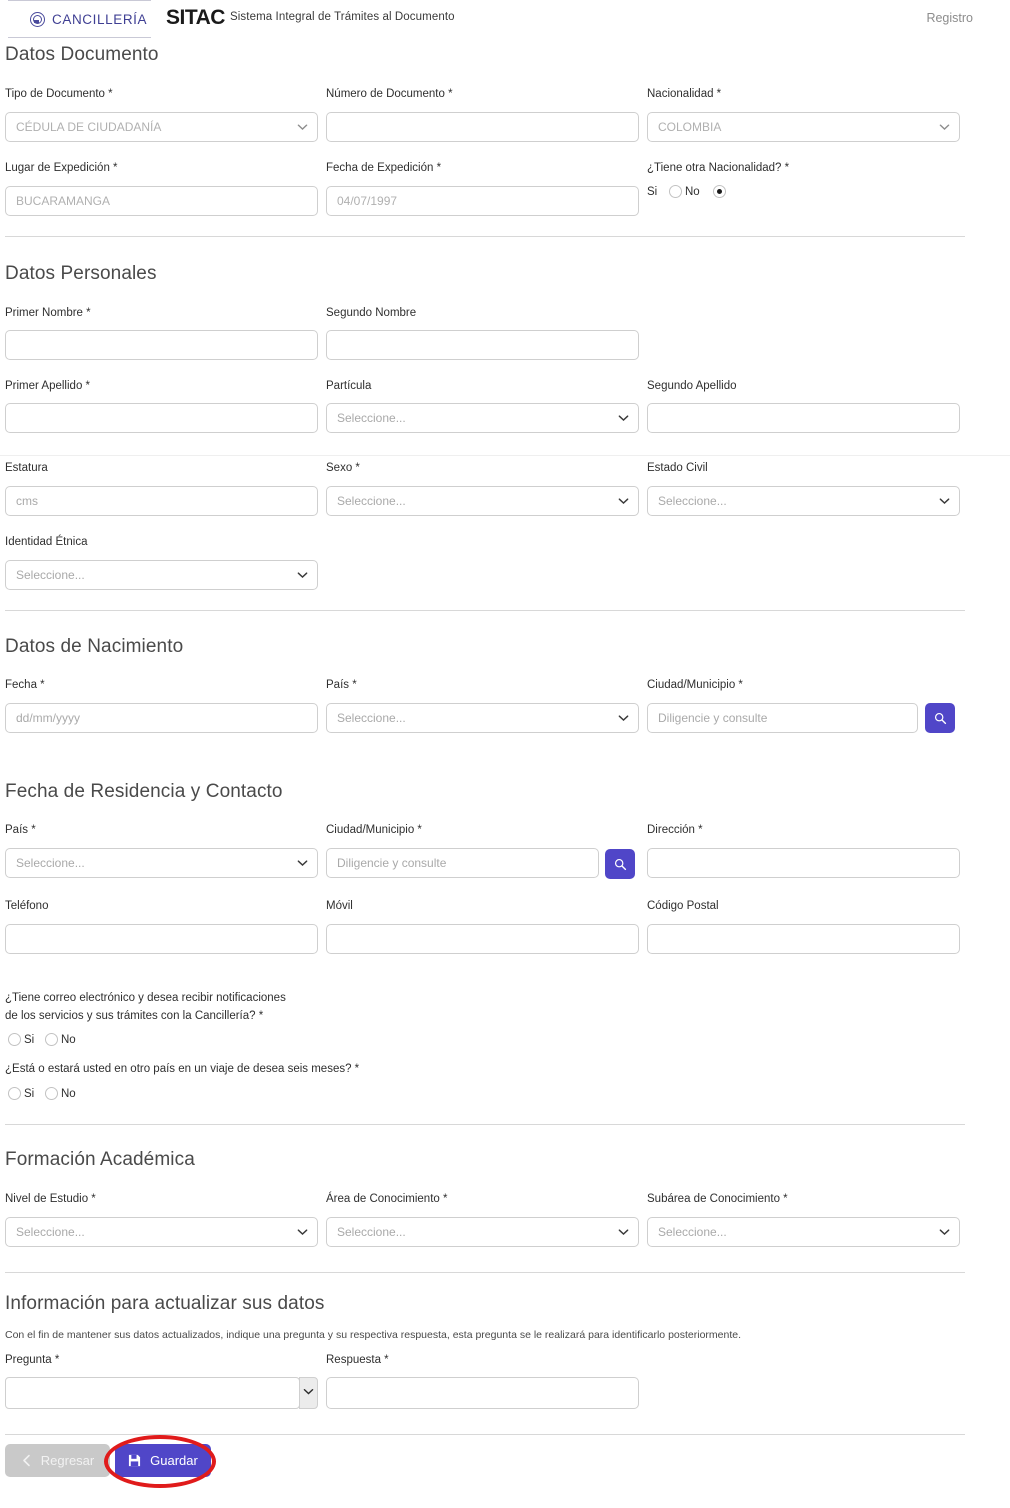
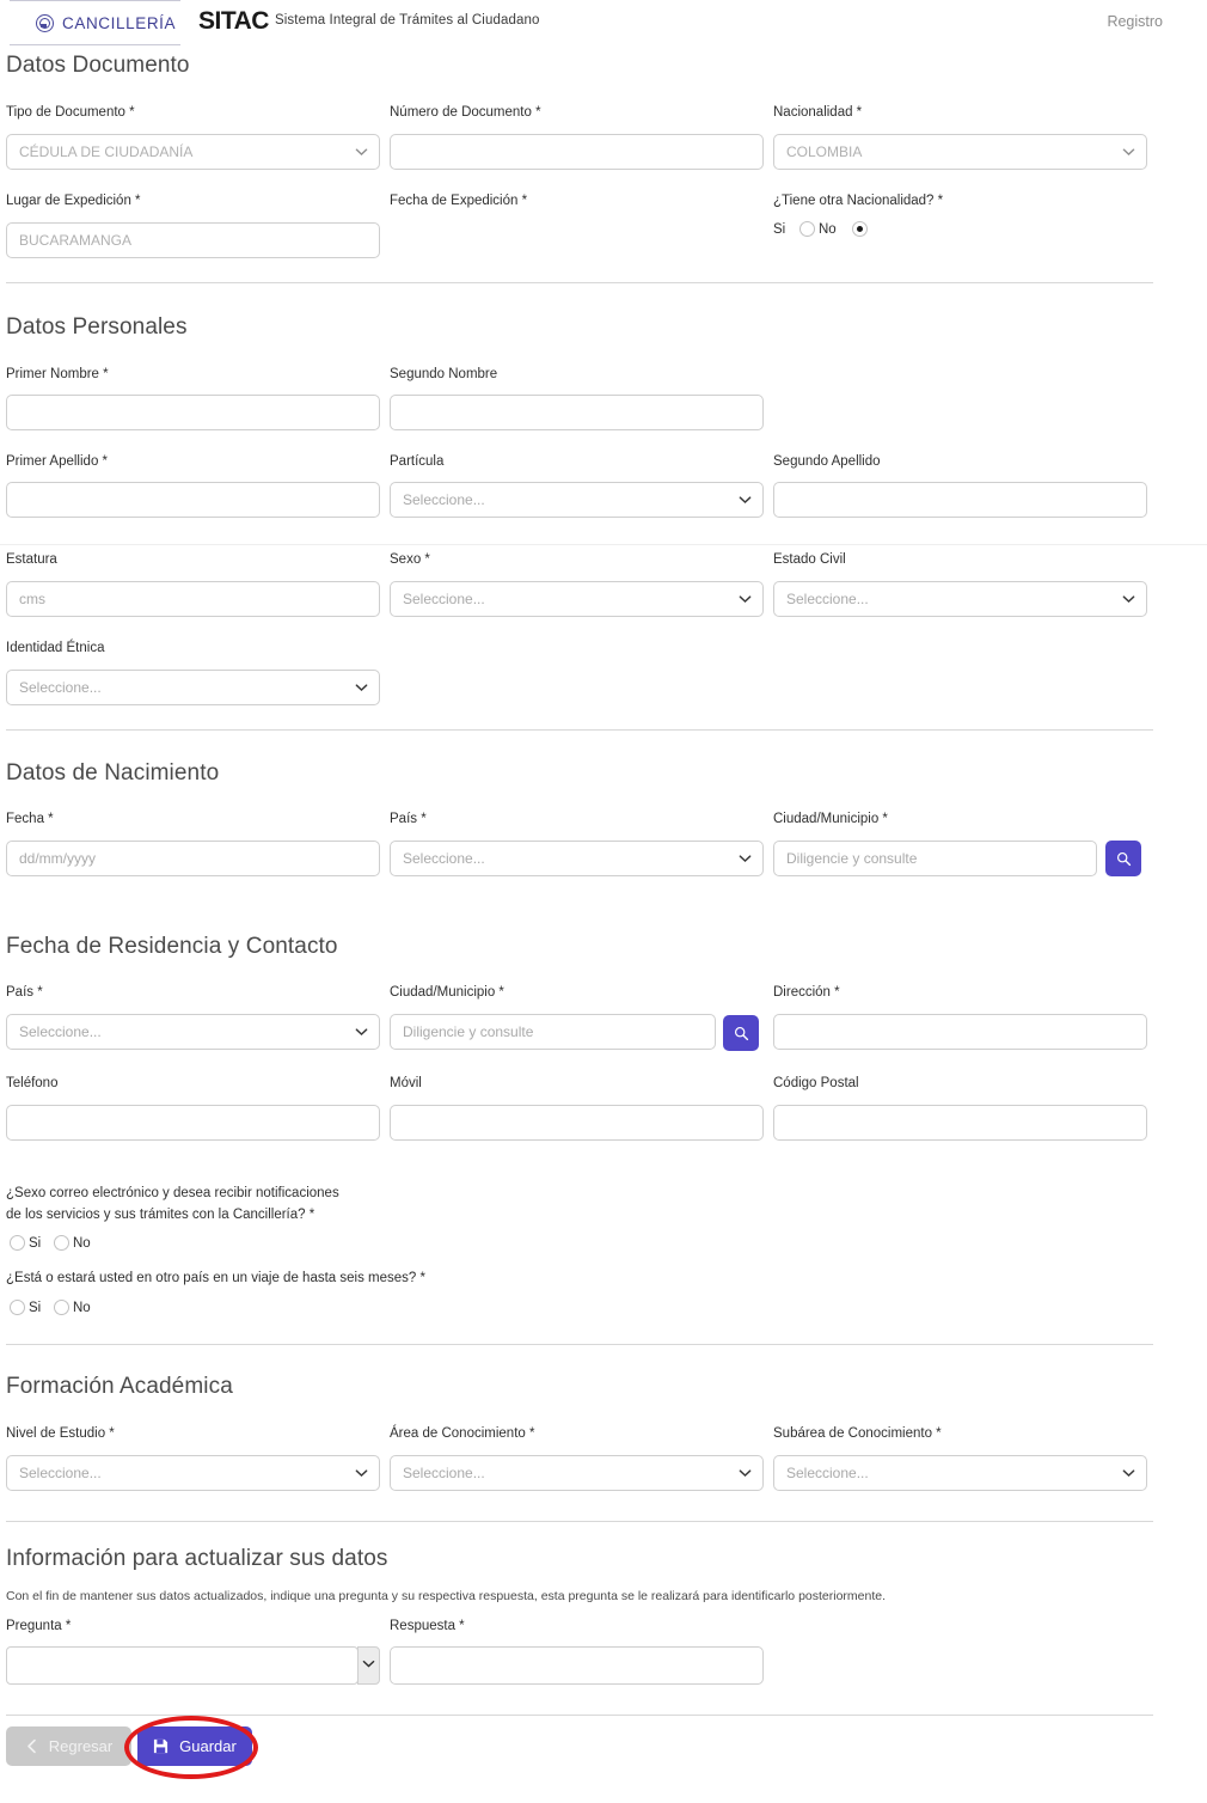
  CANCILLERÍA
  SITAC
- Sistema Integral de Trámites al Documento
+ Sistema Integral de Trámites al Ciudadano
  Registro
  Datos Documento
  Tipo de Documento *
  CÉDULA DE CIUDADANÍA
  Número de Documento *
  Nacionalidad *
  COLOMBIA
  Lugar de Expedición *
  BUCARAMANGA
  Fecha de Expedición *
- 04/07/1997
  ¿Tiene otra Nacionalidad? *
  Si
  No
  Datos Personales
  Primer Nombre *
  Segundo Nombre
  Primer Apellido *
  Partícula
  Seleccione...
  Segundo Apellido
  Estatura
  cms
  Sexo *
  Seleccione...
  Estado Civil
  Seleccione...
  Identidad Étnica
  Seleccione...
  Datos de Nacimiento
  Fecha *
  dd/mm/yyyy
  País *
  Seleccione...
  Ciudad/Municipio *
  Diligencie y consulte
  Fecha de Residencia y Contacto
  País *
  Seleccione...
  Ciudad/Municipio *
  Diligencie y consulte
  Dirección *
  Teléfono
  Móvil
  Código Postal
- ¿Tiene correo electrónico y desea recibir notificaciones
+ ¿Sexo correo electrónico y desea recibir notificaciones
  de los servicios y sus trámites con la Cancillería? *
  Si
  No
- ¿Está o estará usted en otro país en un viaje de desea seis meses? *
+ ¿Está o estará usted en otro país en un viaje de hasta seis meses? *
  Si
  No
  Formación Académica
  Nivel de Estudio *
  Seleccione...
  Área de Conocimiento *
  Seleccione...
  Subárea de Conocimiento *
  Seleccione...
  Información para actualizar sus datos
  Con el fin de mantener sus datos actualizados, indique una pregunta y su respectiva respuesta, esta pregunta se le realizará para identificarlo posteriormente.
  Pregunta *
  Respuesta *
  Regresar
  Guardar
